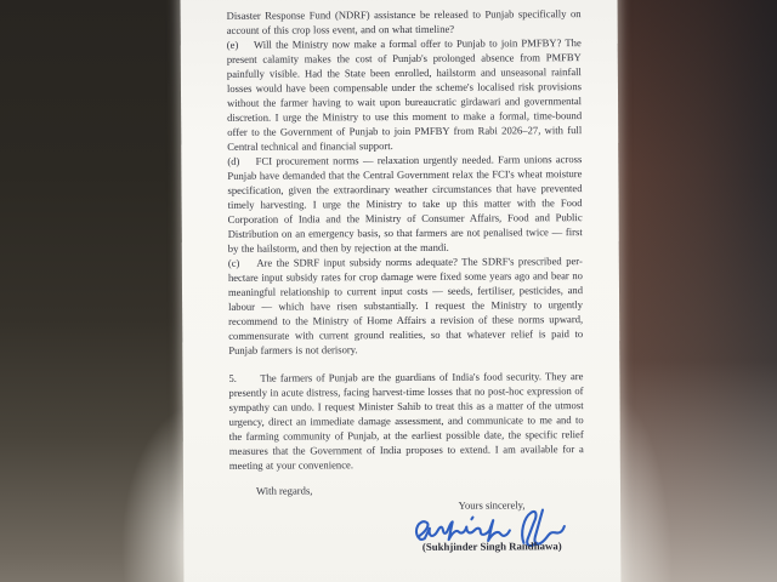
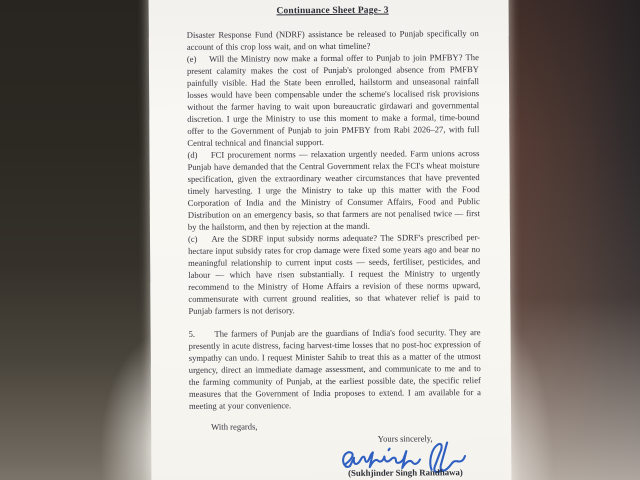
+ Continuance Sheet Page- 3
- Disaster Response Fund (NDRF) assistance be released to Punjab specifically on account of this crop loss event, and on what timeline?
+ Disaster Response Fund (NDRF) assistance be released to Punjab specifically on account of this crop loss wait, and on what timeline?
  (e) Will the Ministry now make a formal offer to Punjab to join PMFBY? The present calamity makes the cost of Punjab's prolonged absence from PMFBY painfully visible. Had the State been enrolled, hailstorm and unseasonal rainfall losses would have been compensable under the scheme's localised risk provisions without the farmer having to wait upon bureaucratic girdawari and governmental discretion. I urge the Ministry to use this moment to make a formal, time-bound offer to the Government of Punjab to join PMFBY from Rabi 2026–27, with full Central technical and financial support.
  (d) FCI procurement norms — relaxation urgently needed. Farm unions across Punjab have demanded that the Central Government relax the FCI's wheat moisture specification, given the extraordinary weather circumstances that have prevented timely harvesting. I urge the Ministry to take up this matter with the Food Corporation of India and the Ministry of Consumer Affairs, Food and Public Distribution on an emergency basis, so that farmers are not penalised twice — first by the hailstorm, and then by rejection at the mandi.
  (c) Are the SDRF input subsidy norms adequate? The SDRF's prescribed per-hectare input subsidy rates for crop damage were fixed some years ago and bear no meaningful relationship to current input costs — seeds, fertiliser, pesticides, and labour — which have risen substantially. I request the Ministry to urgently recommend to the Ministry of Home Affairs a revision of these norms upward, commensurate with current ground realities, so that whatever relief is paid to Punjab farmers is not derisory.
  5. The farmers of Punjab are the guardians of India's food security. They are presently in acute distress, facing harvest-time losses that no post-hoc expression of sympathy can undo. I request Minister Sahib to treat this as a matter of the utmost urgency, direct an immediate damage assessment, and communicate to me and to the farming community of Punjab, at the earliest possible date, the specific relief measures that the Government of India proposes to extend. I am available for a meeting at your convenience.
  With regards,
  Yours sincerely,
  (Sukhjinder Singh Randhawa)
